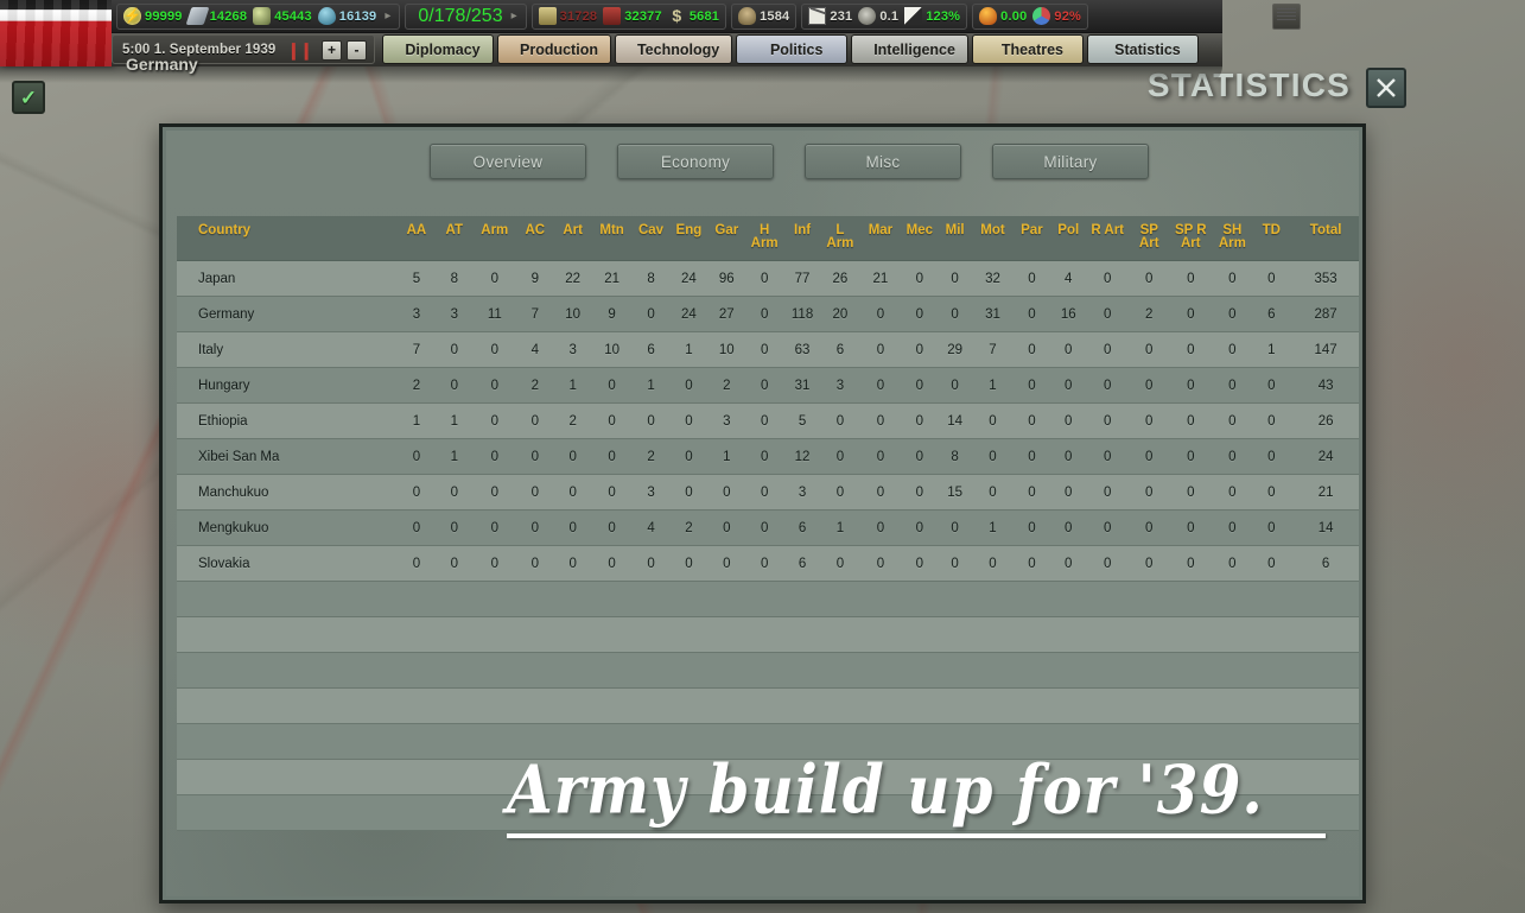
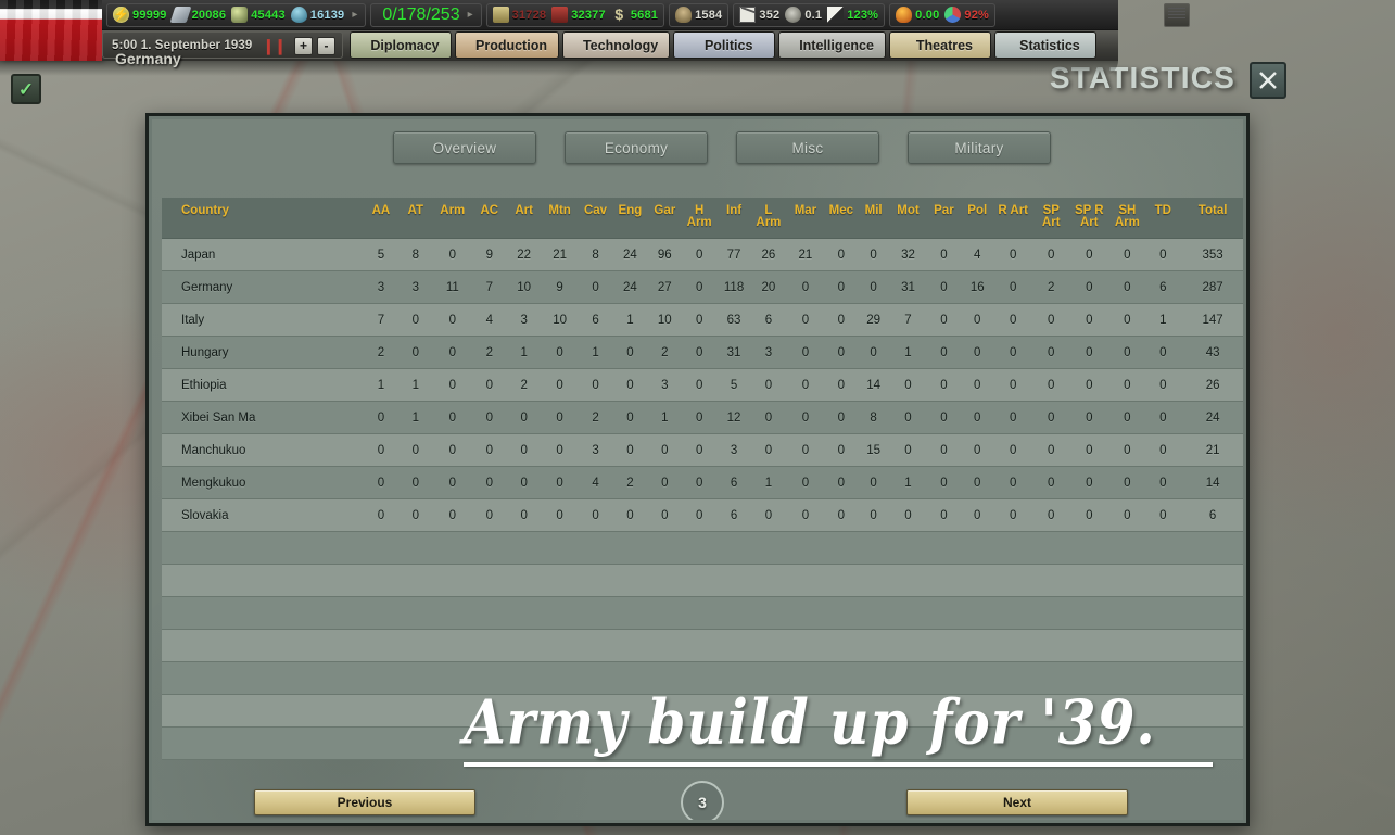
  99999
- 14268
+ 20086
  45443
  16139
  ▸
  0/178/253
  ▸
  31728
  32377
  5681
  1584
- 231
+ 352
  0.1
  123%
  0.00
  92%
  5:00 1. September 1939
  ❙❙
  +
  -
  Diplomacy
  Production
  Technology
  Politics
  Intelligence
  Theatres
  Statistics
  Germany
  ✓
  STATISTICS
  Overview
  Economy
  Misc
  Military
  Country	AA	AT	Arm	AC	Art	Mtn	Cav	Eng	Gar	HArm	Inf	LArm	Mar	Mec	Mil	Mot	Par	Pol	R Art	SPArt	SP RArt	SHArm	TD	Total
  Japan	5	8	0	9	22	21	8	24	96	0	77	26	21	0	0	32	0	4	0	0	0	0	0	353
  Germany	3	3	11	7	10	9	0	24	27	0	118	20	0	0	0	31	0	16	0	2	0	0	6	287
  Italy	7	0	0	4	3	10	6	1	10	0	63	6	0	0	29	7	0	0	0	0	0	0	1	147
  Hungary	2	0	0	2	1	0	1	0	2	0	31	3	0	0	0	1	0	0	0	0	0	0	0	43
  Ethiopia	1	1	0	0	2	0	0	0	3	0	5	0	0	0	14	0	0	0	0	0	0	0	0	26
  Xibei San Ma	0	1	0	0	0	0	2	0	1	0	12	0	0	0	8	0	0	0	0	0	0	0	0	24
  Manchukuo	0	0	0	0	0	0	3	0	0	0	3	0	0	0	15	0	0	0	0	0	0	0	0	21
  Mengkukuo	0	0	0	0	0	0	4	2	0	0	6	1	0	0	0	1	0	0	0	0	0	0	0	14
  Slovakia	0	0	0	0	0	0	0	0	0	0	6	0	0	0	0	0	0	0	0	0	0	0	0	6
  Army build up for '39.
+ Previous
+ 3
+ Next
